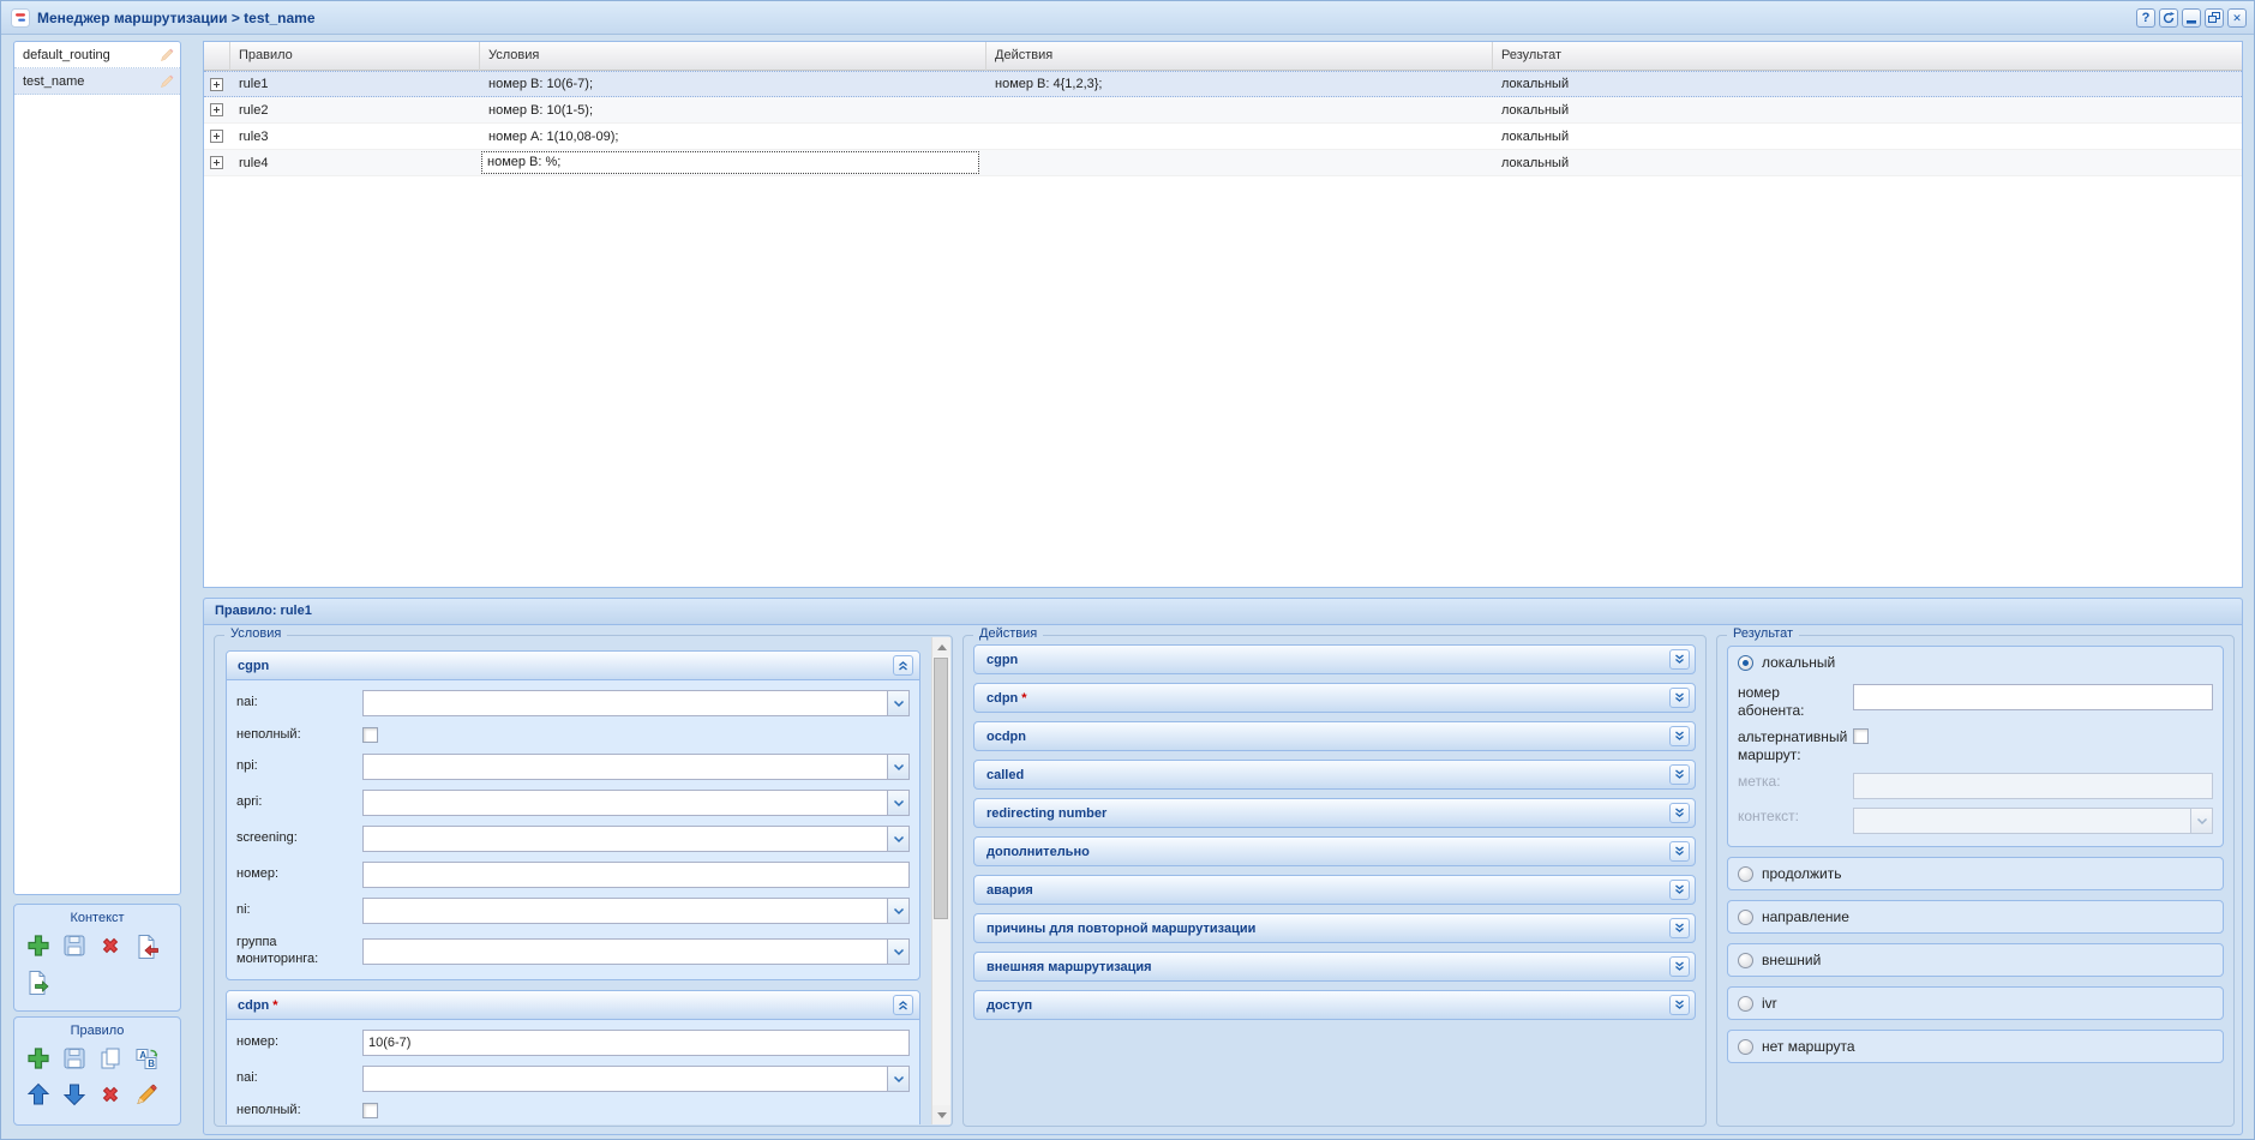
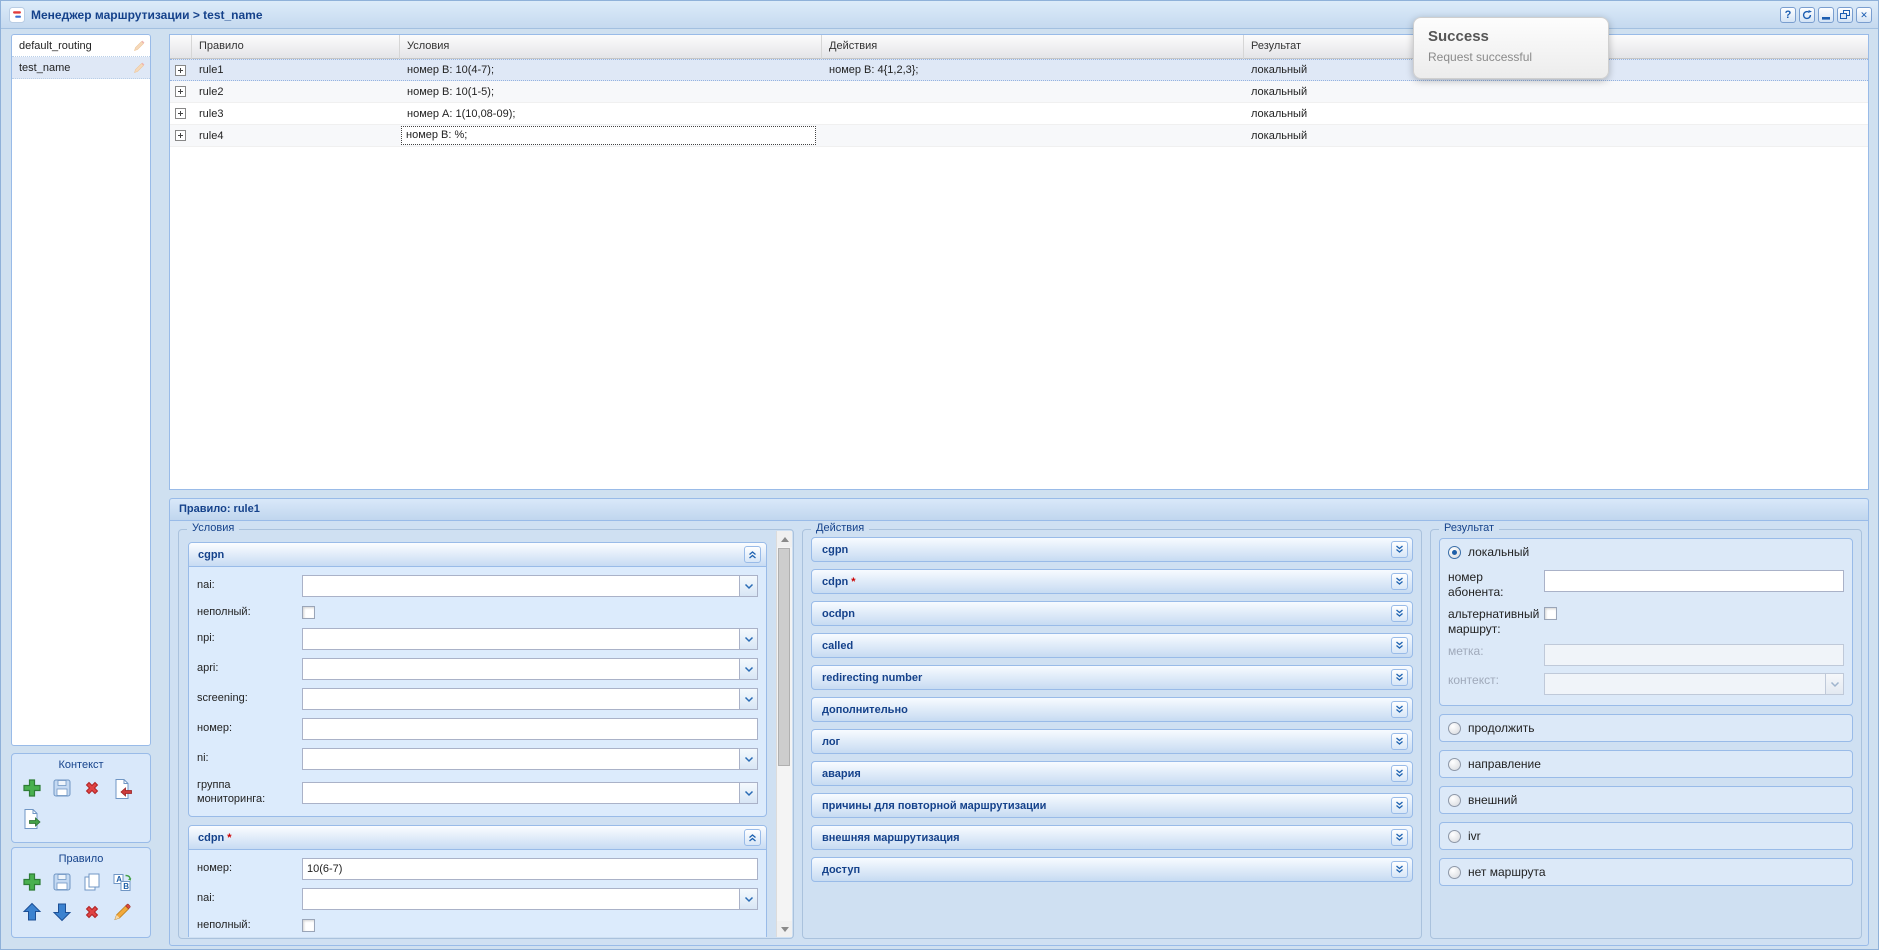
  Менеджер маршрутизации > test_name
  ?
  ✕
+ Success
+ Request successful
  default_routing
  test_name
  Контекст
  Правило
  A
  B
  Правило
  Условия
  Действия
  Результат
  rule1
- номер B: 10(6-7);
+ номер B: 10(4-7);
  номер B: 4{1,2,3};
  локальный
  rule2
  номер B: 10(1-5);
  локальный
  rule3
  номер A: 1(10,08-09);
  локальный
  rule4
  номер B: %;
  локальный
  Правило: rule1
  Условия
  cgpn
  nai:
  неполный:
  npi:
  apri:
  screening:
  номер:
  ni:
  группа мониторинга:
  cdpn
  *
  номер:
  10(6-7)
  nai:
  неполный:
  Действия
  cgpn
  cdpn
  *
  ocdpn
  called
  redirecting number
  дополнительно
+ лог
  авария
  причины для повторной маршрутизации
  внешняя маршрутизация
  доступ
  Результат
  локальный
  номер абонента:
  альтернативный маршрут:
  метка:
  контекст:
  продолжить
  направление
  внешний
  ivr
  нет маршрута
